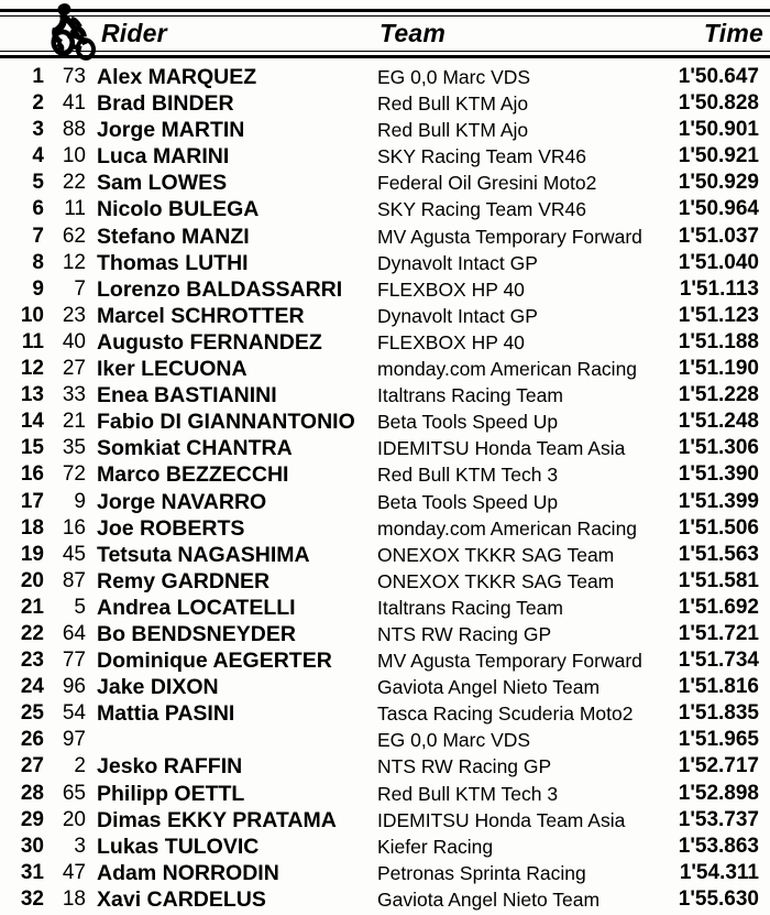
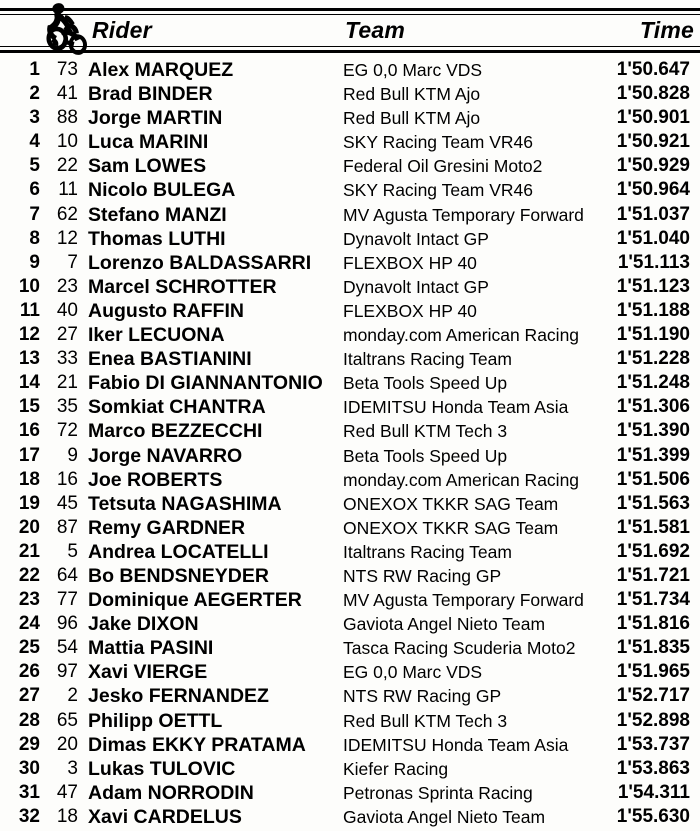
  Rider
  Team
  Time
  1
  73
  Alex MARQUEZ
  EG 0,0 Marc VDS
  1'50.647
  2
  41
  Brad BINDER
  Red Bull KTM Ajo
  1'50.828
  3
  88
  Jorge MARTIN
  Red Bull KTM Ajo
  1'50.901
  4
  10
  Luca MARINI
  SKY Racing Team VR46
  1'50.921
  5
  22
  Sam LOWES
  Federal Oil Gresini Moto2
  1'50.929
  6
  11
  Nicolo BULEGA
  SKY Racing Team VR46
  1'50.964
  7
  62
  Stefano MANZI
  MV Agusta Temporary Forward
  1'51.037
  8
  12
  Thomas LUTHI
  Dynavolt Intact GP
  1'51.040
  9
  7
  Lorenzo BALDASSARRI
  FLEXBOX HP 40
  1'51.113
  10
  23
  Marcel SCHROTTER
  Dynavolt Intact GP
  1'51.123
  11
  40
- Augusto FERNANDEZ
+ Augusto RAFFIN
  FLEXBOX HP 40
  1'51.188
  12
  27
  Iker LECUONA
  monday.com American Racing
  1'51.190
  13
  33
  Enea BASTIANINI
  Italtrans Racing Team
  1'51.228
  14
  21
  Fabio DI GIANNANTONIO
  Beta Tools Speed Up
  1'51.248
  15
  35
  Somkiat CHANTRA
  IDEMITSU Honda Team Asia
  1'51.306
  16
  72
  Marco BEZZECCHI
  Red Bull KTM Tech 3
  1'51.390
  17
  9
  Jorge NAVARRO
  Beta Tools Speed Up
  1'51.399
  18
  16
  Joe ROBERTS
  monday.com American Racing
  1'51.506
  19
  45
  Tetsuta NAGASHIMA
  ONEXOX TKKR SAG Team
  1'51.563
  20
  87
  Remy GARDNER
  ONEXOX TKKR SAG Team
  1'51.581
  21
  5
  Andrea LOCATELLI
  Italtrans Racing Team
  1'51.692
  22
  64
  Bo BENDSNEYDER
  NTS RW Racing GP
  1'51.721
  23
  77
  Dominique AEGERTER
  MV Agusta Temporary Forward
  1'51.734
  24
  96
  Jake DIXON
  Gaviota Angel Nieto Team
  1'51.816
  25
  54
  Mattia PASINI
  Tasca Racing Scuderia Moto2
  1'51.835
  26
  97
+ Xavi VIERGE
  EG 0,0 Marc VDS
  1'51.965
  27
  2
- Jesko RAFFIN
+ Jesko FERNANDEZ
  NTS RW Racing GP
  1'52.717
  28
  65
  Philipp OETTL
  Red Bull KTM Tech 3
  1'52.898
  29
  20
  Dimas EKKY PRATAMA
  IDEMITSU Honda Team Asia
  1'53.737
  30
  3
  Lukas TULOVIC
  Kiefer Racing
  1'53.863
  31
  47
  Adam NORRODIN
  Petronas Sprinta Racing
  1'54.311
  32
  18
  Xavi CARDELUS
  Gaviota Angel Nieto Team
  1'55.630
